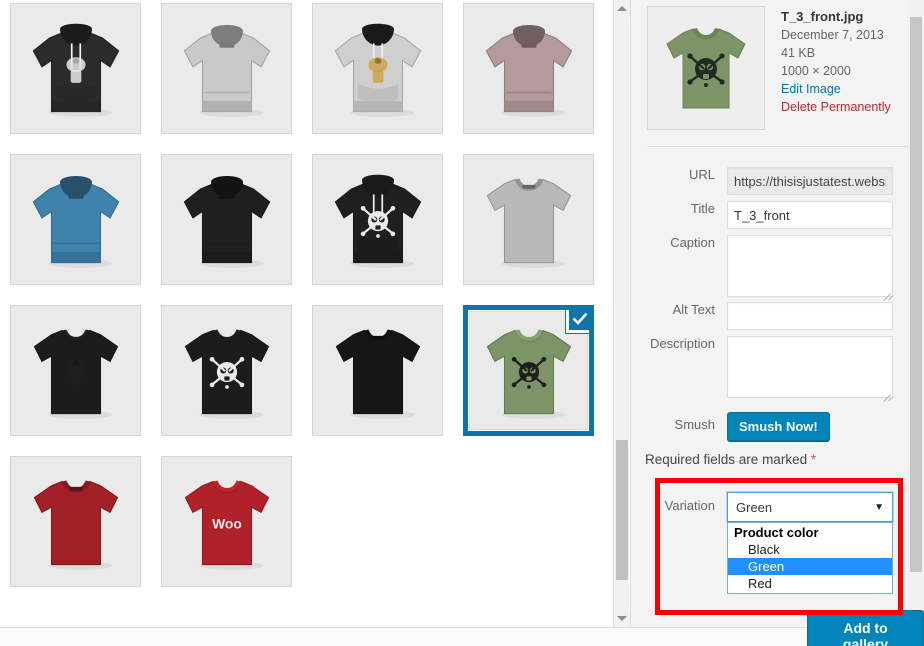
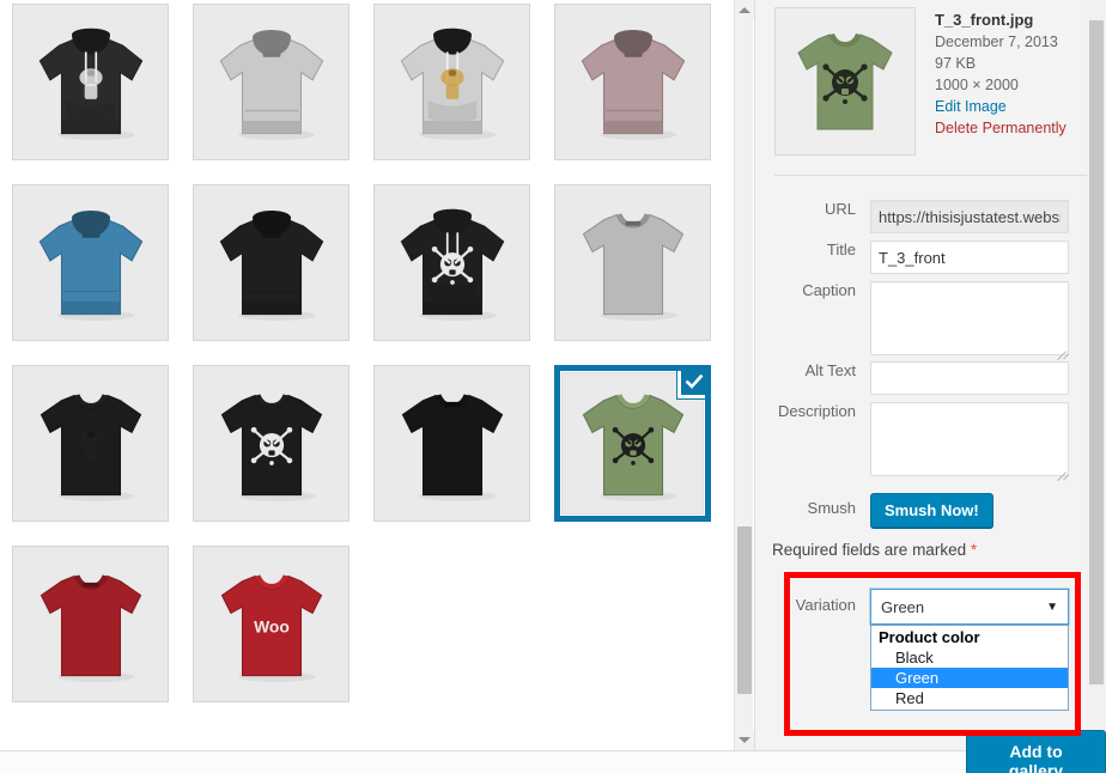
  Woo
  T_3_front.jpg
  December 7, 2013
- 41 KB
+ 97 KB
  1000 × 2000
  Edit Image
  Delete Permanently
  URL
  https://thisisjustatest.webs
  Title
  T_3_front
  Caption
  Alt Text
  Description
  Smush
  Smush Now!
  Required fields are marked *
  Variation
  Green
  ▼
  Product color
  Black
  Green
  Red
  Add to gallery
